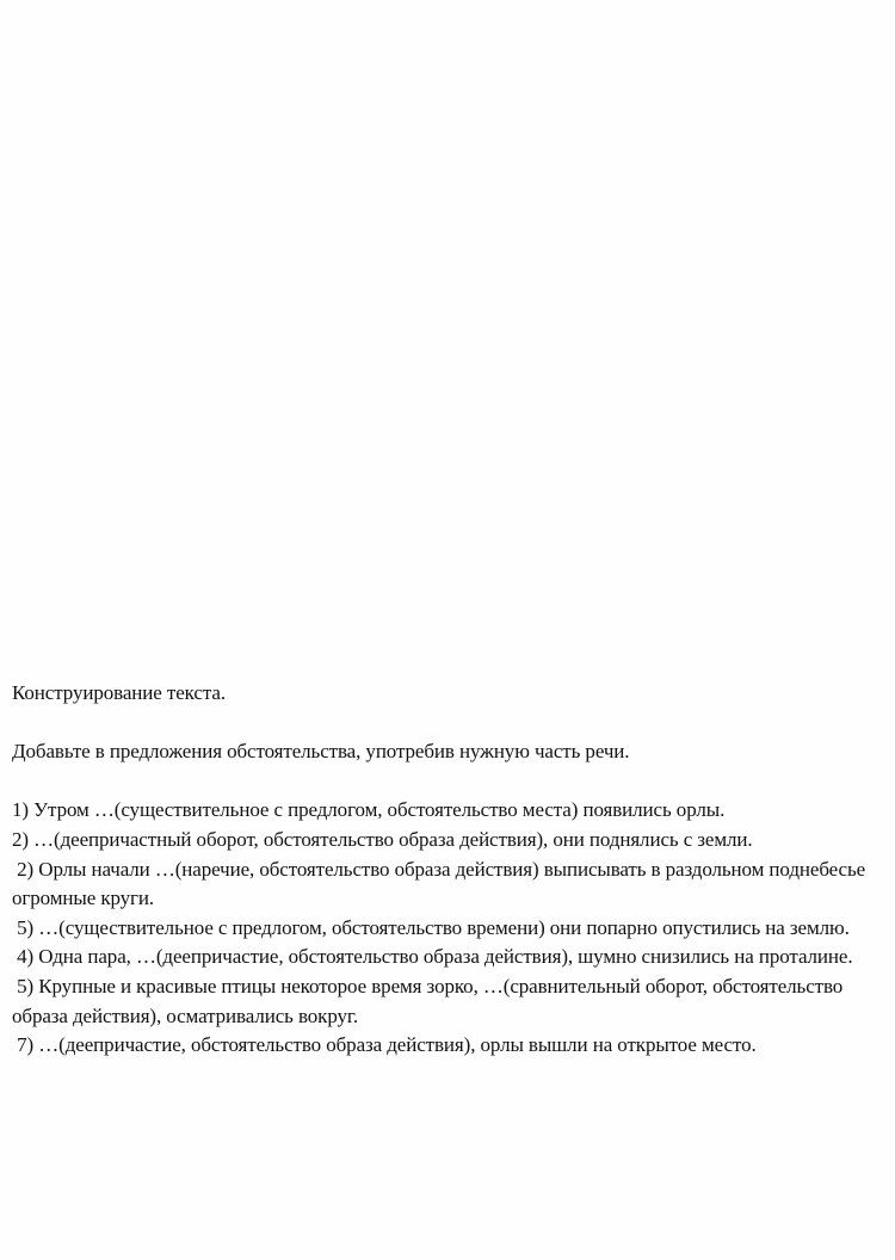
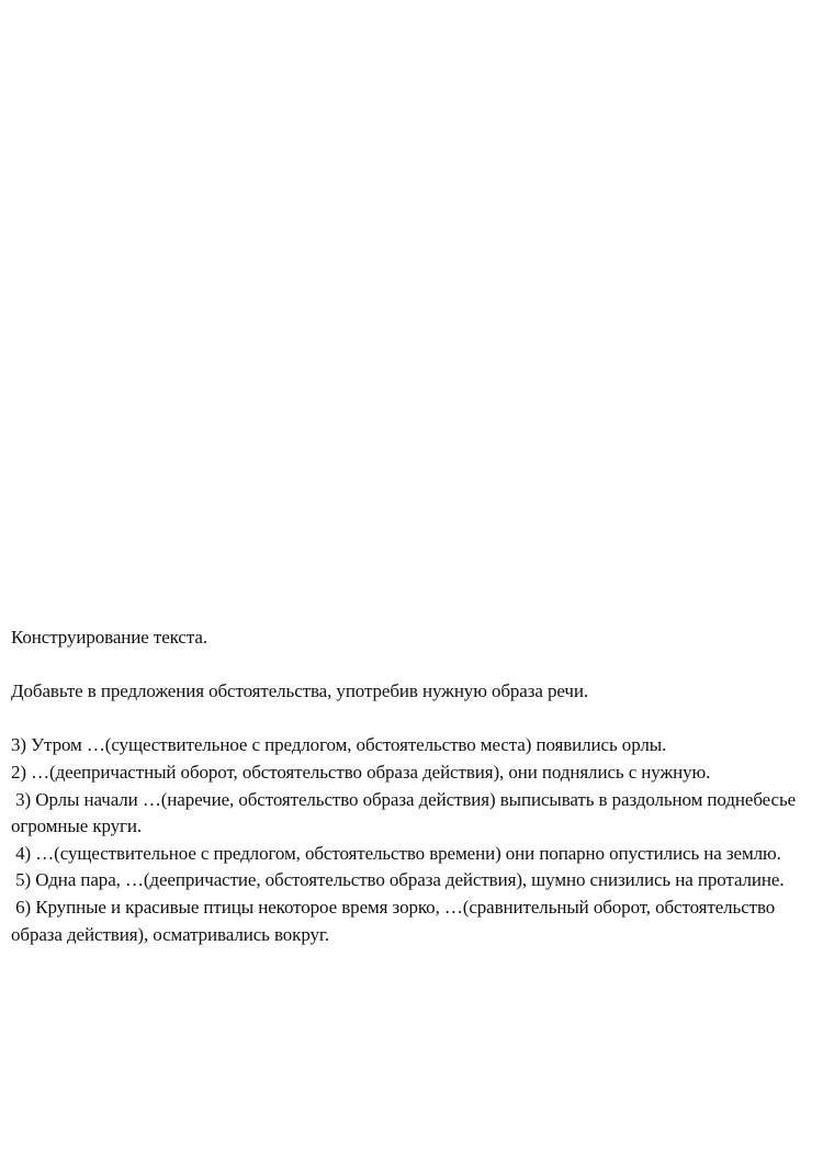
  Конструирование текста.
- Добавьте в предложения обстоятельства, употребив нужную часть речи.
+ Добавьте в предложения обстоятельства, употребив нужную образа речи.
- 1) Утром …(существительное с предлогом, обстоятельство места) появились орлы.
+ 3) Утром …(существительное с предлогом, обстоятельство места) появились орлы.
- 2) …(деепричастный оборот, обстоятельство образа действия), они поднялись с земли.
+ 2) …(деепричастный оборот, обстоятельство образа действия), они поднялись с нужную.
- 2) Орлы начали …(наречие, обстоятельство образа действия) выписывать в раздольном поднебесье огромные круги.
+ 3) Орлы начали …(наречие, обстоятельство образа действия) выписывать в раздольном поднебесье огромные круги.
- 5) …(существительное с предлогом, обстоятельство времени) они попарно опустились на землю.
+ 4) …(существительное с предлогом, обстоятельство времени) они попарно опустились на землю.
- 4) Одна пара, …(деепричастие, обстоятельство образа действия), шумно снизились на проталине.
+ 5) Одна пара, …(деепричастие, обстоятельство образа действия), шумно снизились на проталине.
- 5) Крупные и красивые птицы некоторое время зорко, …(сравнительный оборот, обстоятельство образа действия), осматривались вокруг.
+ 6) Крупные и красивые птицы некоторое время зорко, …(сравнительный оборот, обстоятельство образа действия), осматривались вокруг.
- 7) …(деепричастие, обстоятельство образа действия), орлы вышли на открытое место.
